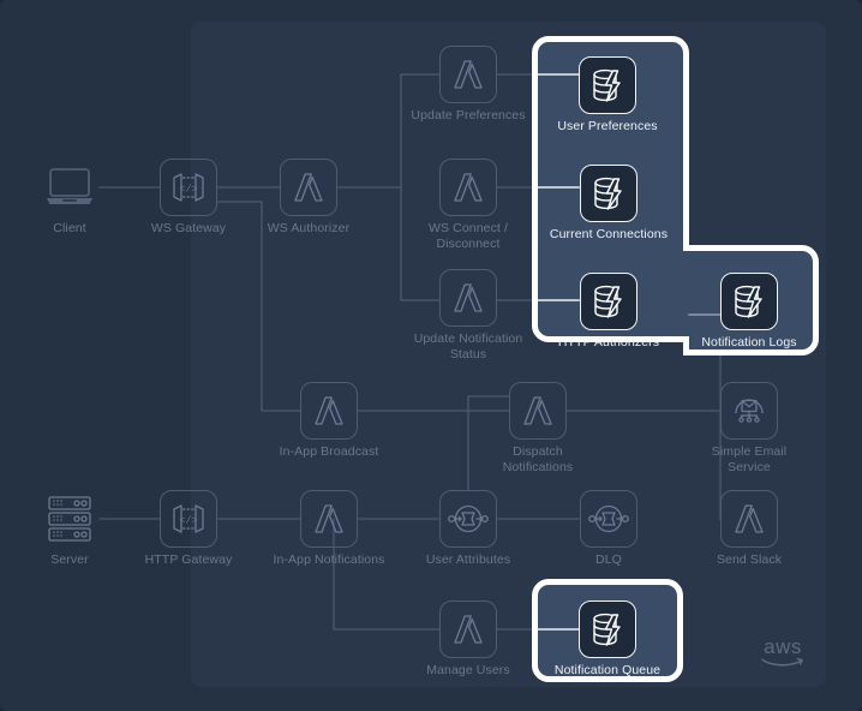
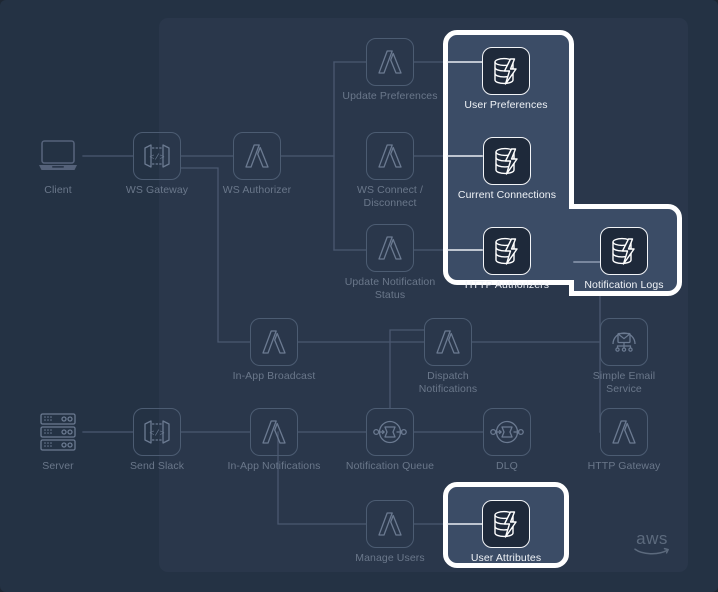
  Client
  </>
  WS Gateway
  WS Authorizer
  Update Preferences
  WS Connect /
  Disconnect
  Update Notification
  Status
  In-App Broadcast
  Dispatch
  Notifications
  Simple Email
  Service
  Server
  </>
- HTTP Gateway
+ Send Slack
  In-App Notifications
- User Attributes
+ Notification Queue
  DLQ
- Send Slack
+ HTTP Gateway
  Manage Users
  User Preferences
  Current Connections
  HTTP Authorizers
  Notification Logs
- Notification Queue
+ User Attributes
  aws
